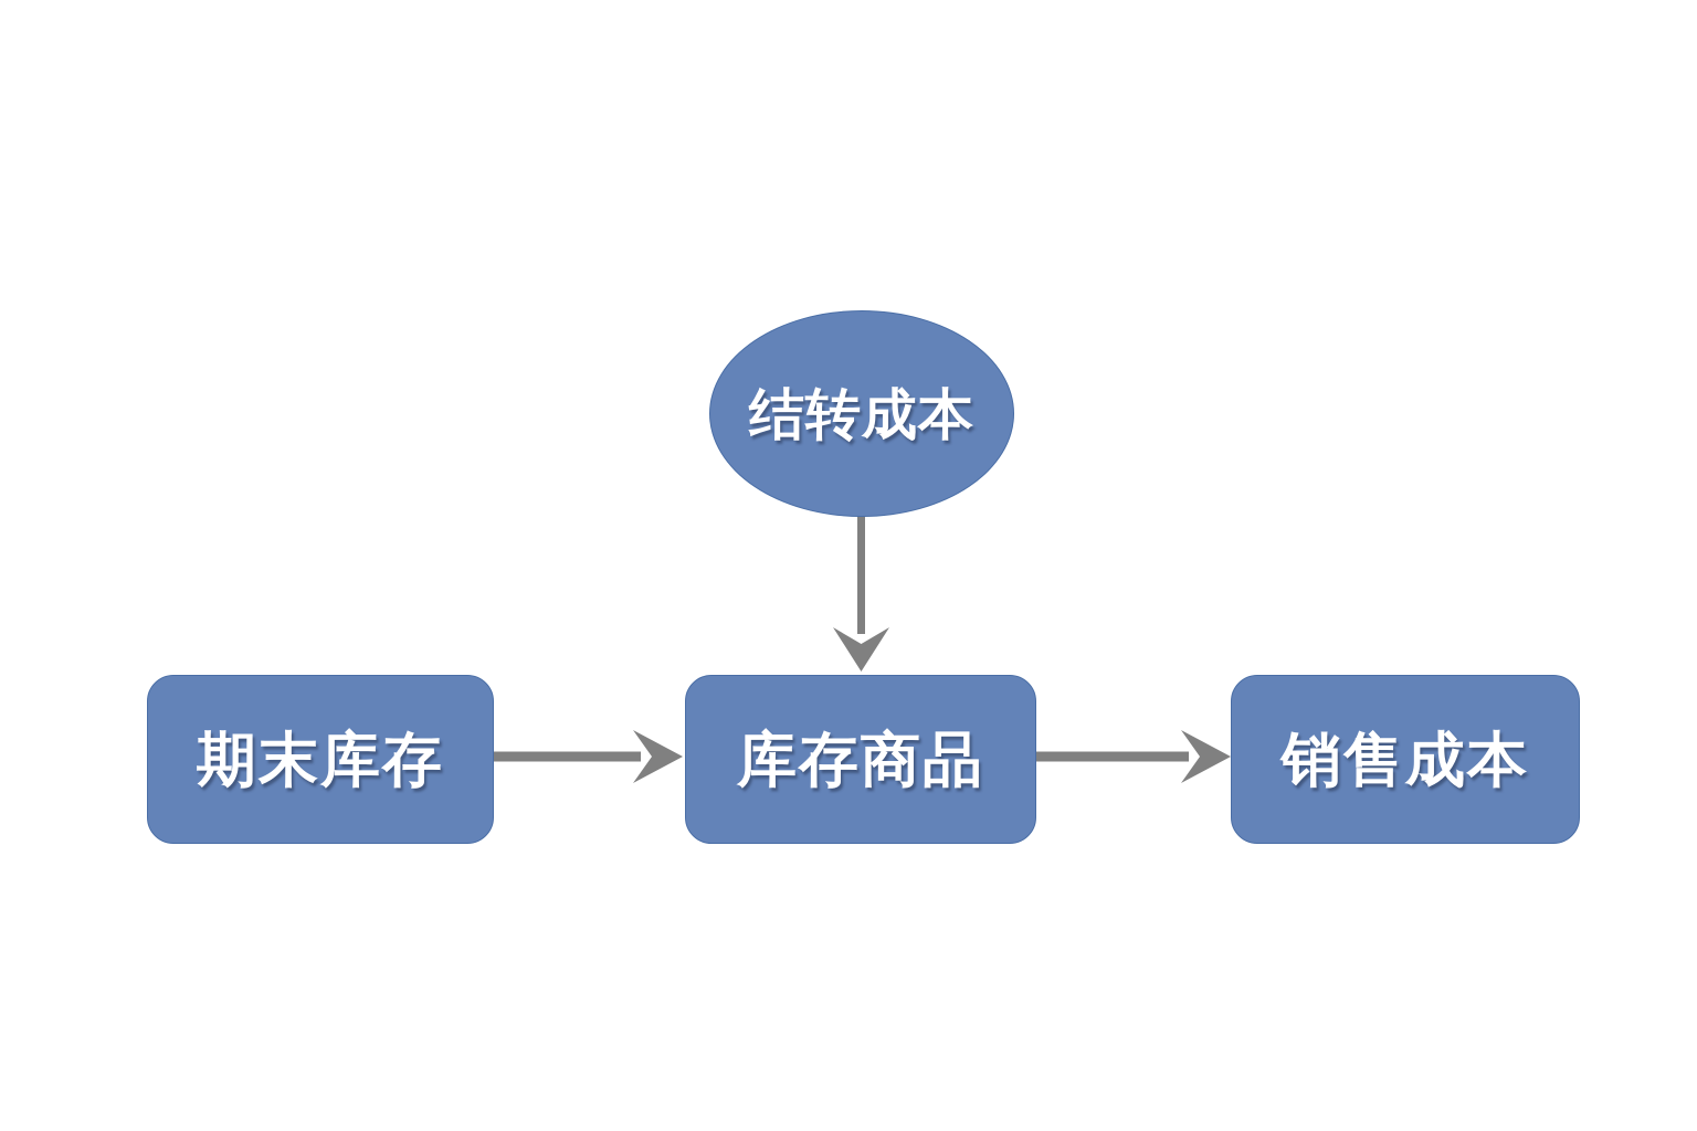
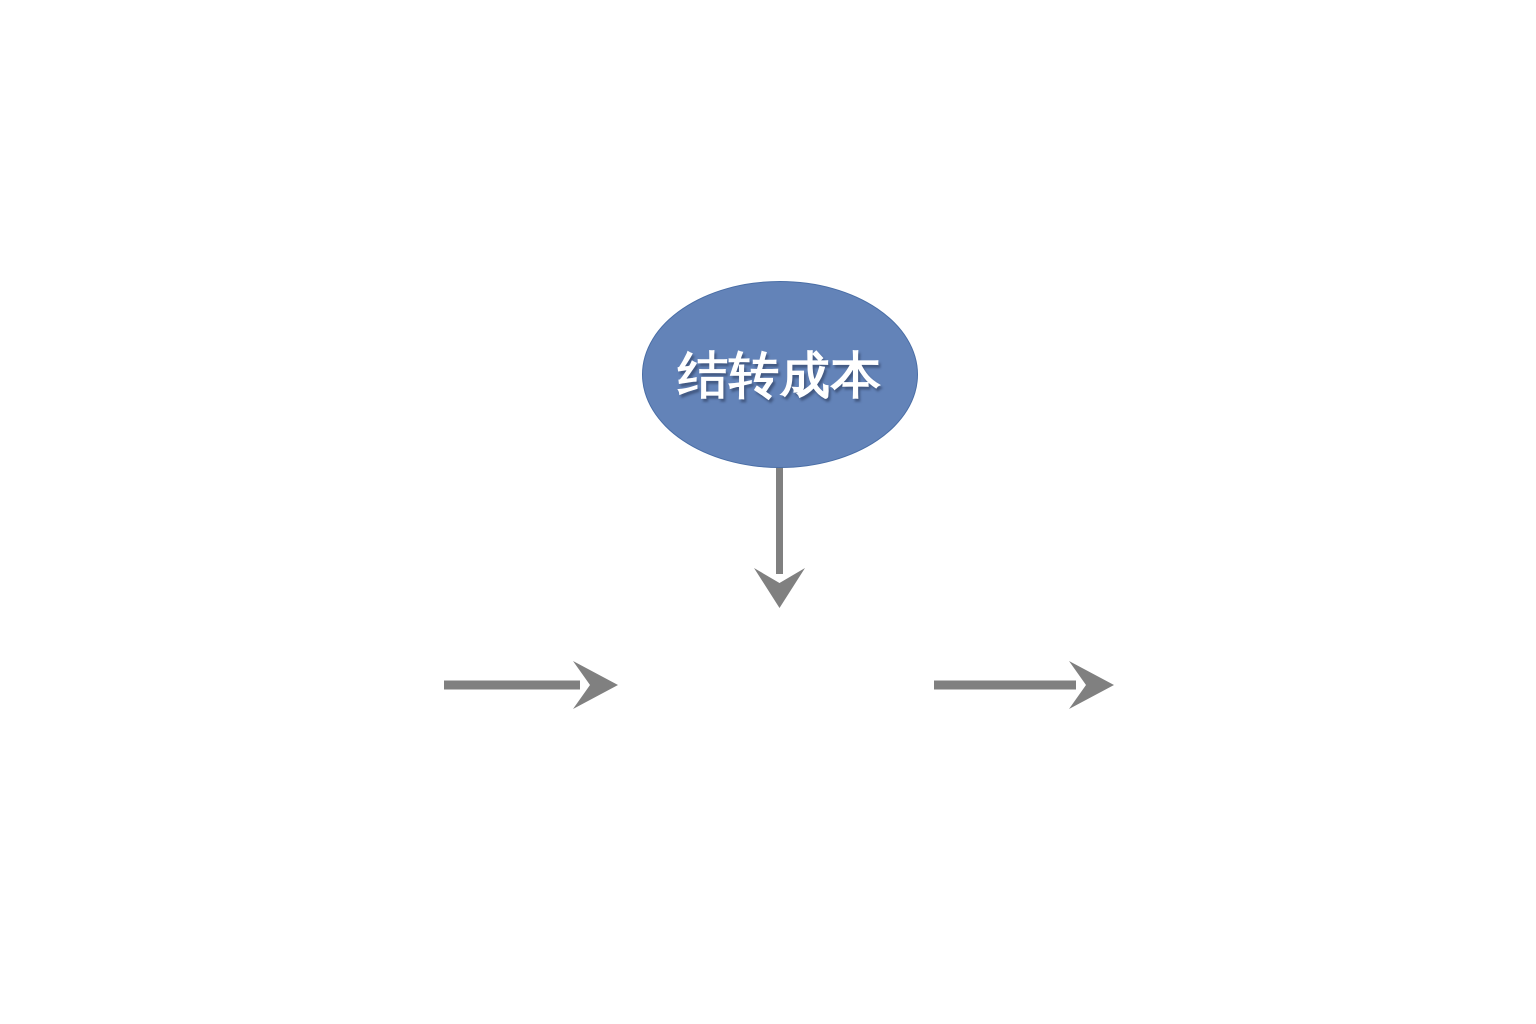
  结转成本
- 期末库存
- 库存商品
- 销售成本
